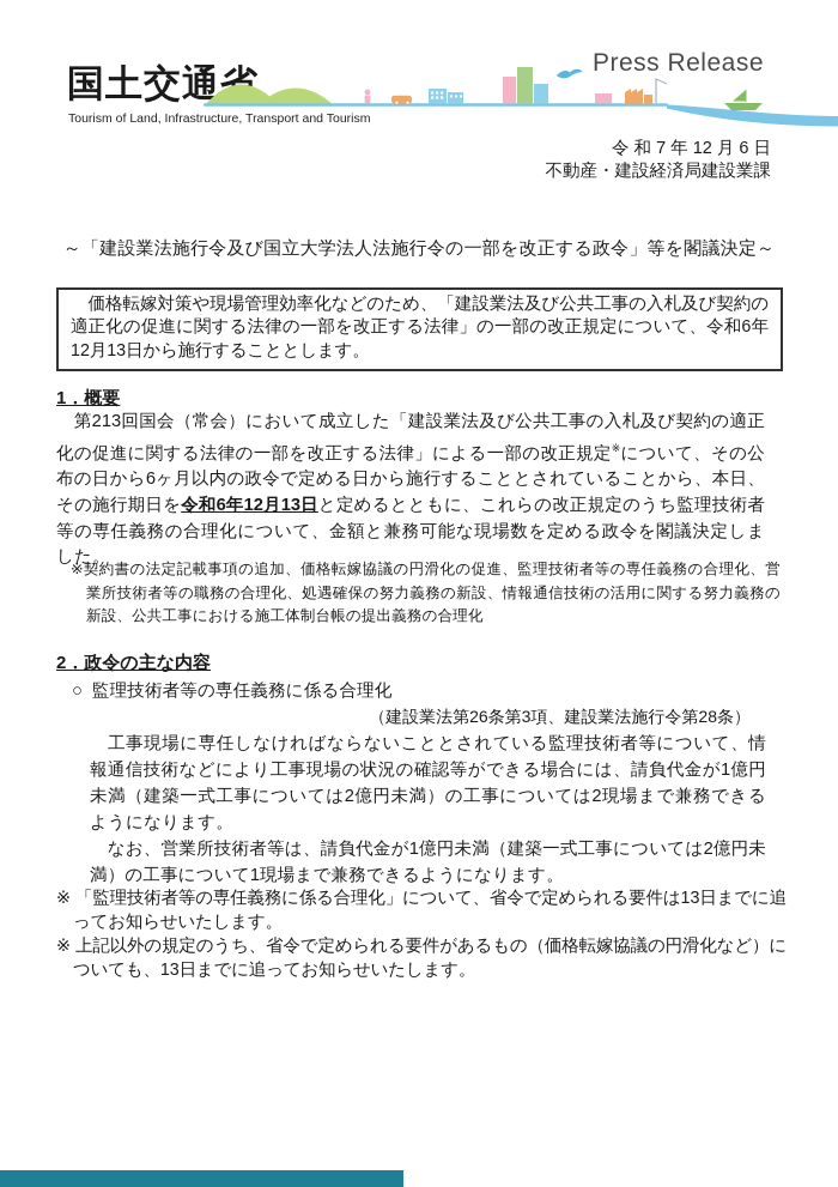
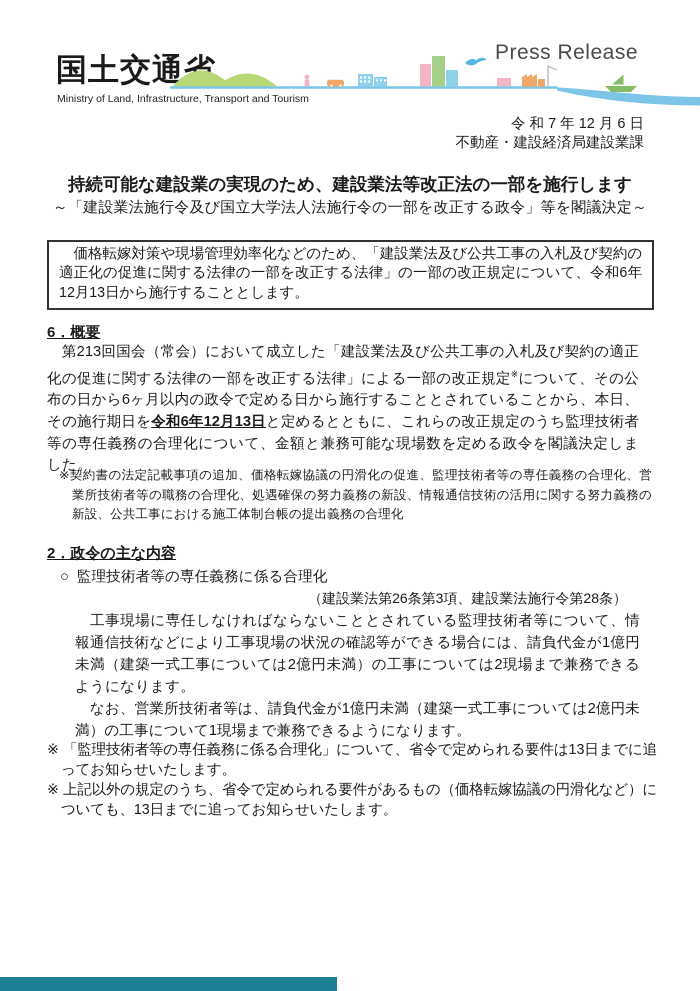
  国土交通省
- Tourism of Land, Infrastructure, Transport and Tourism
+ Ministry of Land, Infrastructure, Transport and Tourism
  Press Release
  令 和 7 年 12 月 6 日
  不動産・建設経済局建設業課
+ 持続可能な建設業の実現のため、建設業法等改正法の一部を施行します
  ～「建設業法施行令及び国立大学法人法施行令の一部を改正する政令」等を閣議決定～
  価格転嫁対策や現場管理効率化などのため、「建設業法及び公共工事の入札及び契約の適正化の促進に関する法律の一部を改正する法律」の一部の改正規定について、令和6年12月13日から施行することとします。
- 1．概要
+ 6．概要
  第213回国会（常会）において成立した「建設業法及び公共工事の入札及び契約の適正化の促進に関する法律の一部を改正する法律」による一部の改正規定※について、その公布の日から6ヶ月以内の政令で定める日から施行することとされていることから、本日、その施行期日を令和6年12月13日と定めるとともに、これらの改正規定のうち監理技術者等の専任義務の合理化について、金額と兼務可能な現場数を定める政令を閣議決定しました。
  ※契約書の法定記載事項の追加、価格転嫁協議の円滑化の促進、監理技術者等の専任義務の合理化、営業所技術者等の職務の合理化、処遇確保の努力義務の新設、情報通信技術の活用に関する努力義務の新設、公共工事における施工体制台帳の提出義務の合理化
  2．政令の主な内容
  ○ 監理技術者等の専任義務に係る合理化
  （建設業法第26条第3項、建設業法施行令第28条）
  工事現場に専任しなければならないこととされている監理技術者等について、情報通信技術などにより工事現場の状況の確認等ができる場合には、請負代金が1億円未満（建築一式工事については2億円未満）の工事については2現場まで兼務できるようになります。
  なお、営業所技術者等は、請負代金が1億円未満（建築一式工事については2億円未満）の工事について1現場まで兼務できるようになります。
  ※ 「監理技術者等の専任義務に係る合理化」について、省令で定められる要件は13日までに追ってお知らせいたします。
  ※ 上記以外の規定のうち、省令で定められる要件があるもの（価格転嫁協議の円滑化など）についても、13日までに追ってお知らせいたします。
